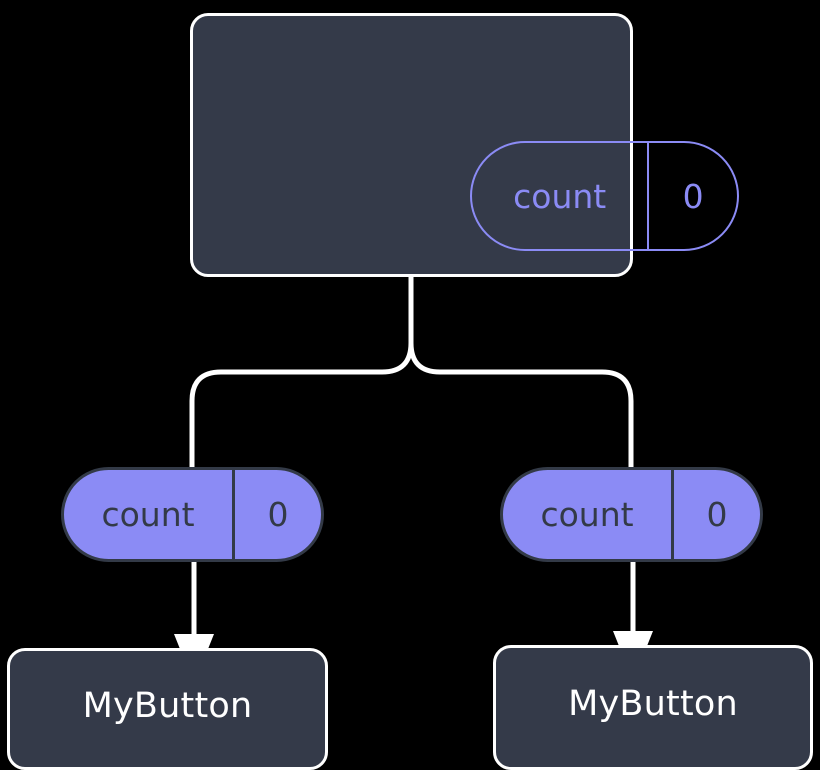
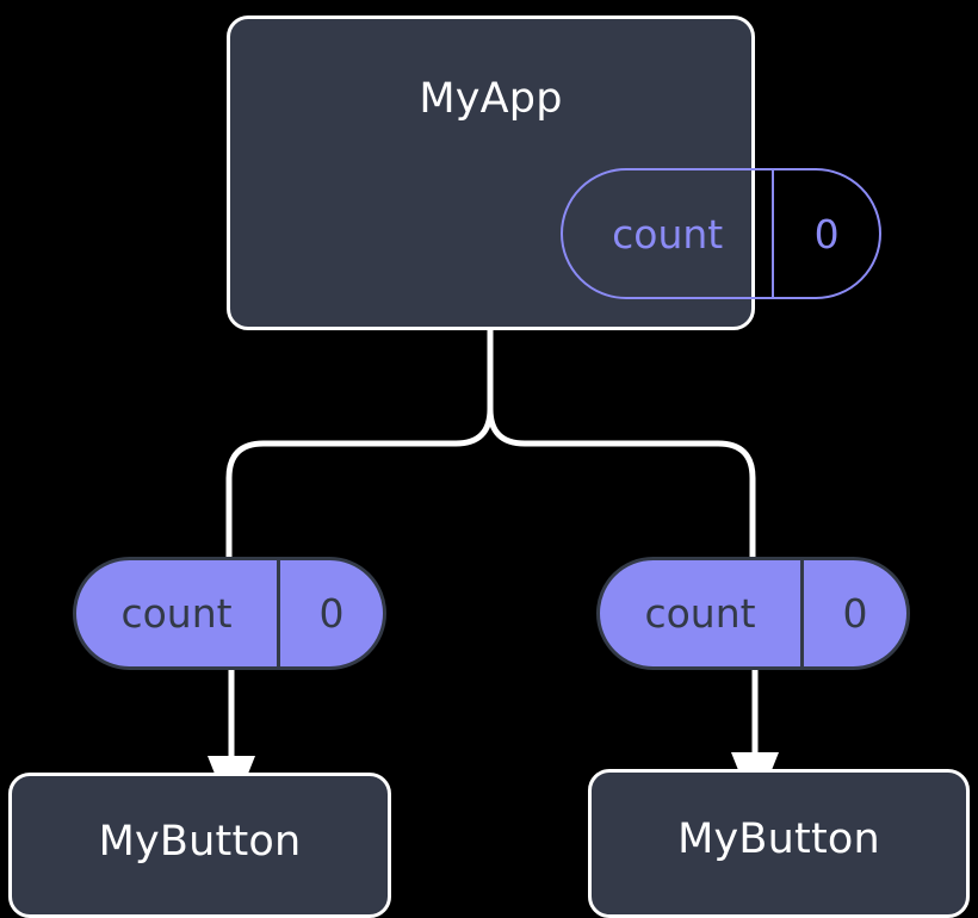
+ MyApp
  count
  0
  count
  0
  MyButton
  count
  0
  MyButton
